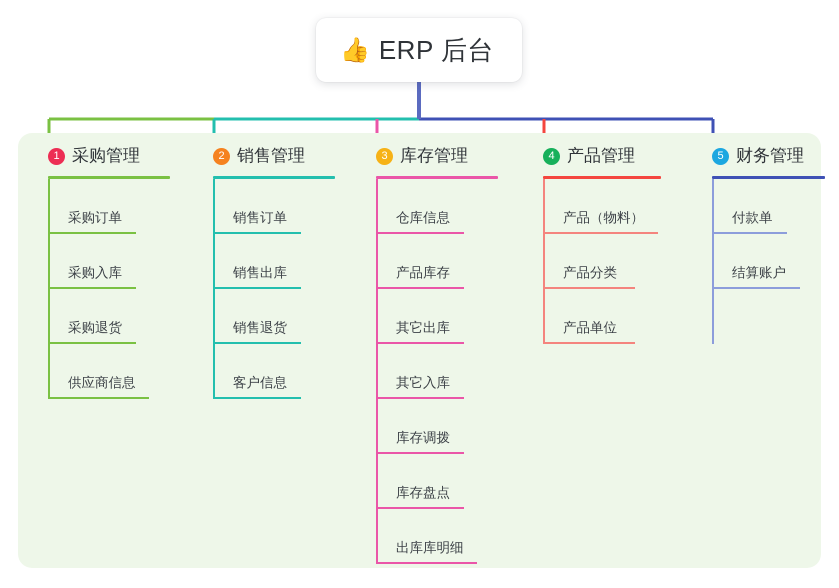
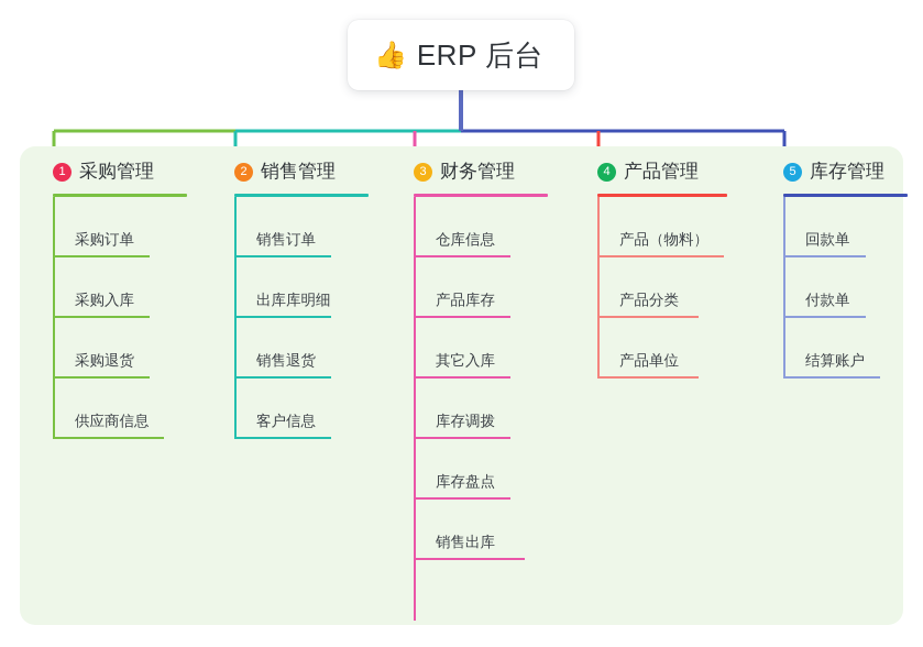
  👍
  ERP 后台
  1
  采购管理
  采购订单
  采购入库
  采购退货
  供应商信息
  2
  销售管理
  销售订单
- 销售出库
+ 出库库明细
  销售退货
  客户信息
  3
- 库存管理
+ 财务管理
  仓库信息
  产品库存
- 其它出库
  其它入库
  库存调拨
  库存盘点
- 出库库明细
+ 销售出库
  4
  产品管理
  产品（物料）
  产品分类
  产品单位
  5
- 财务管理
+ 库存管理
+ 回款单
  付款单
  结算账户
